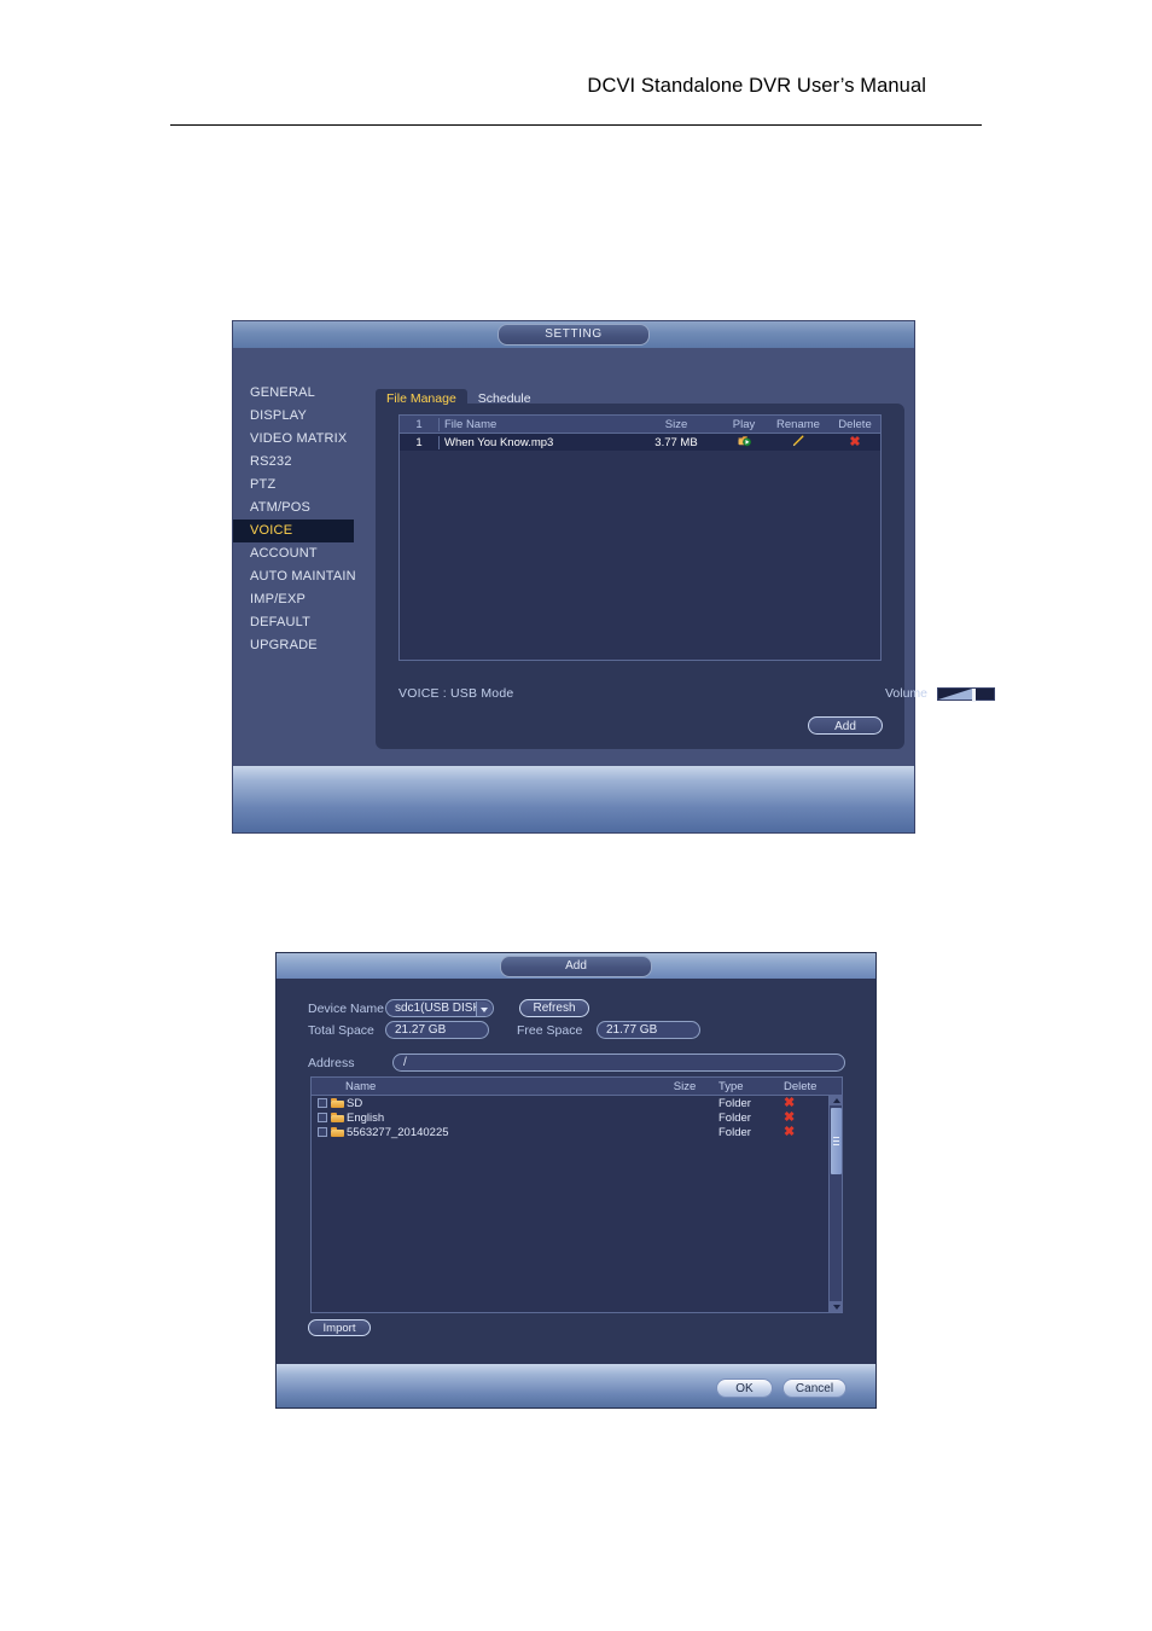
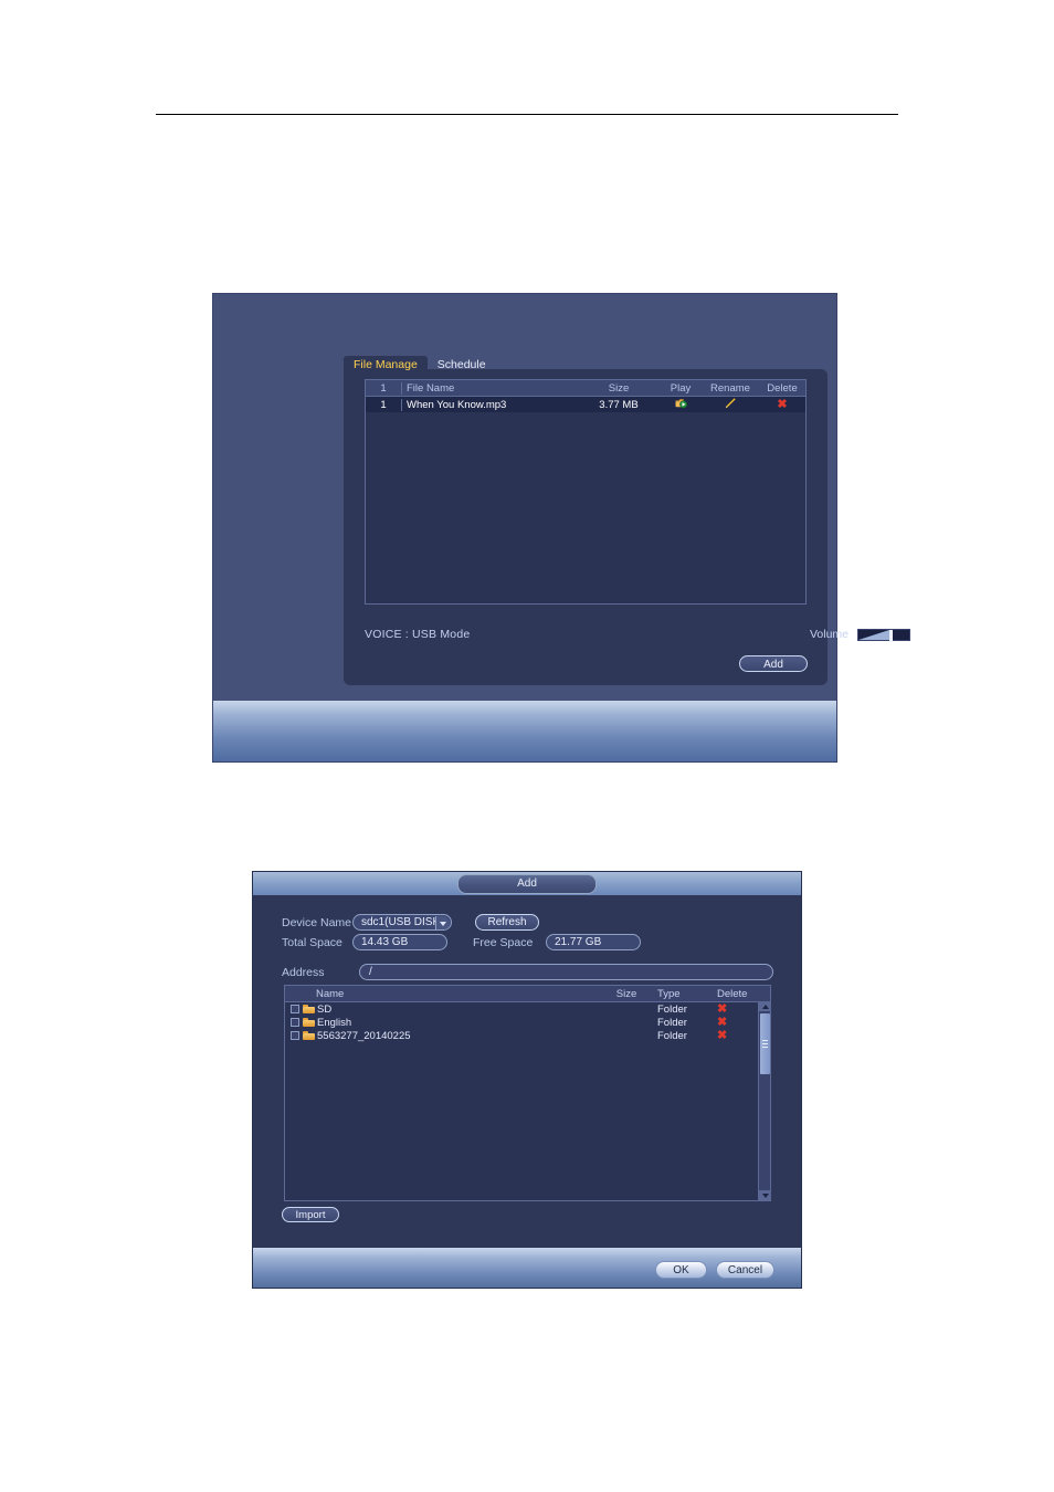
- DCVI Standalone DVR User’s Manual
- SETTING
- GENERAL
- DISPLAY
- VIDEO MATRIX
- RS232
- PTZ
- ATM/POS
- VOICE
- ACCOUNT
- AUTO MAINTAIN
- IMP/EXP
- DEFAULT
- UPGRADE
  File Manage
  Schedule
  1
  File Name
  Size
  Play
  Rename
  Delete
  1
  When You Know.mp3
  3.77 MB
  ✖
  VOICE : USB Mode
  Volume
  Add
  Add
  Device Name
  sdc1(USB DIS
  Refresh
  Total Space
- 21.27 GB
+ 14.43 GB
  Free Space
  21.77 GB
  Address
  /
  Name
  Size
  Type
  Delete
  SD
  Folder
  ✖
  English
  Folder
  ✖
  5563277_20140225
  Folder
  ✖
  Import
  OK
  Cancel
